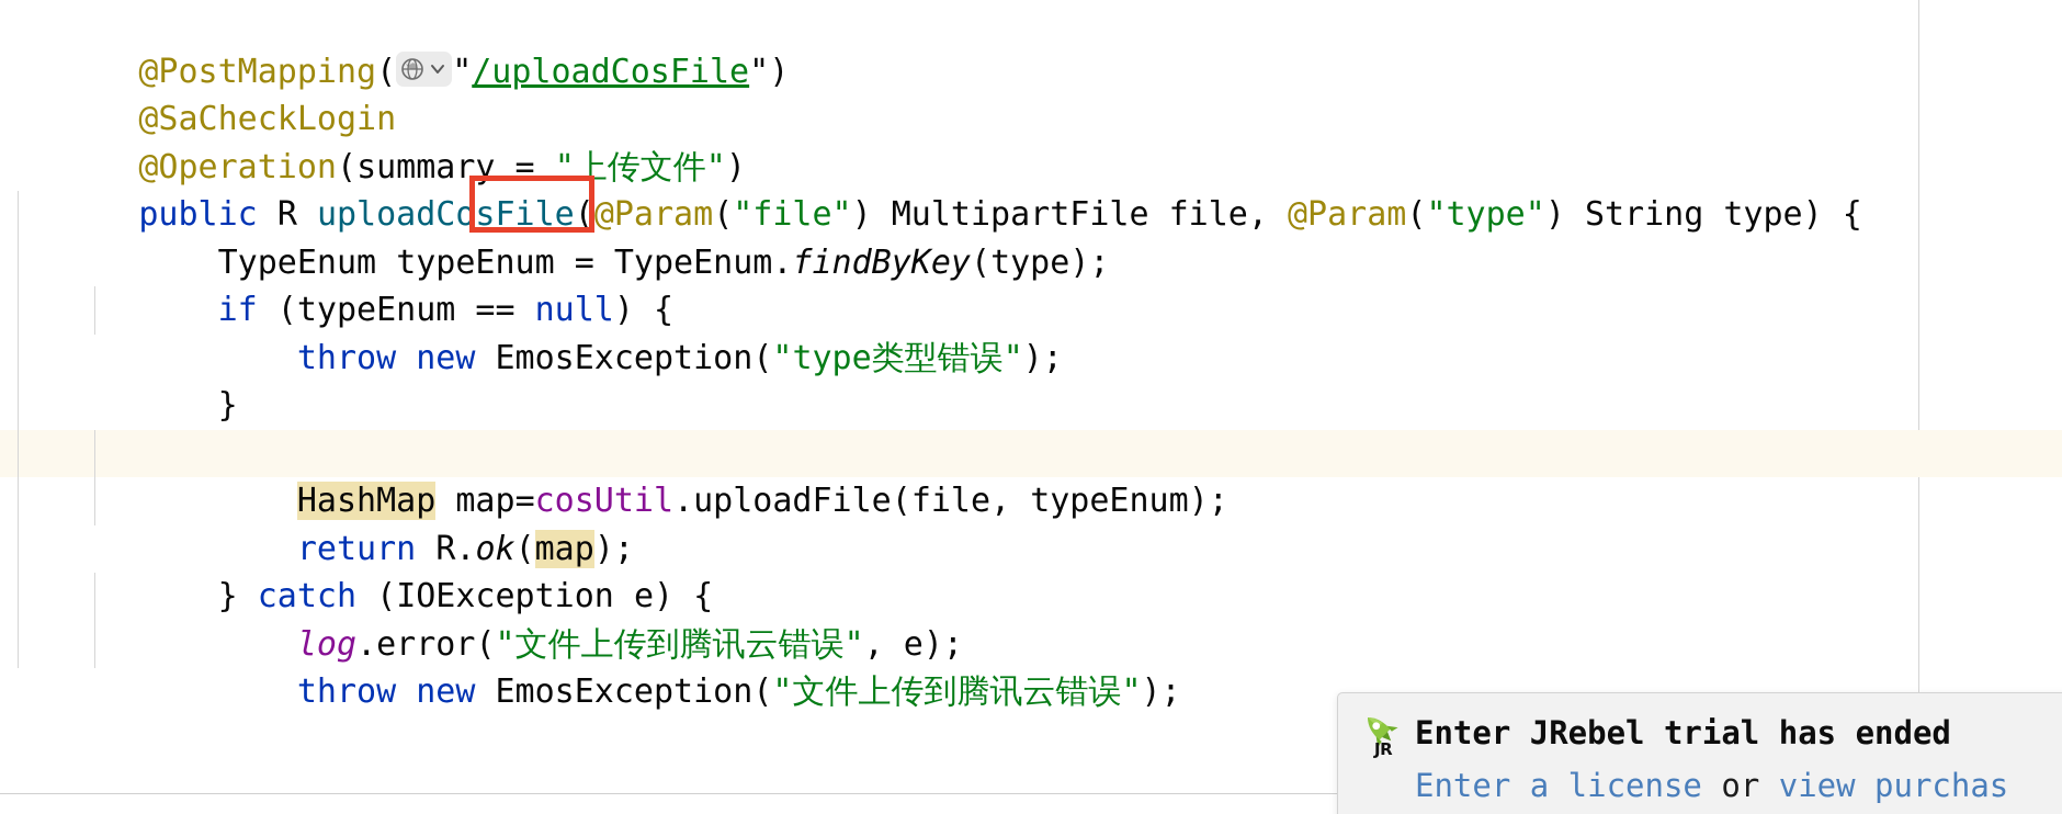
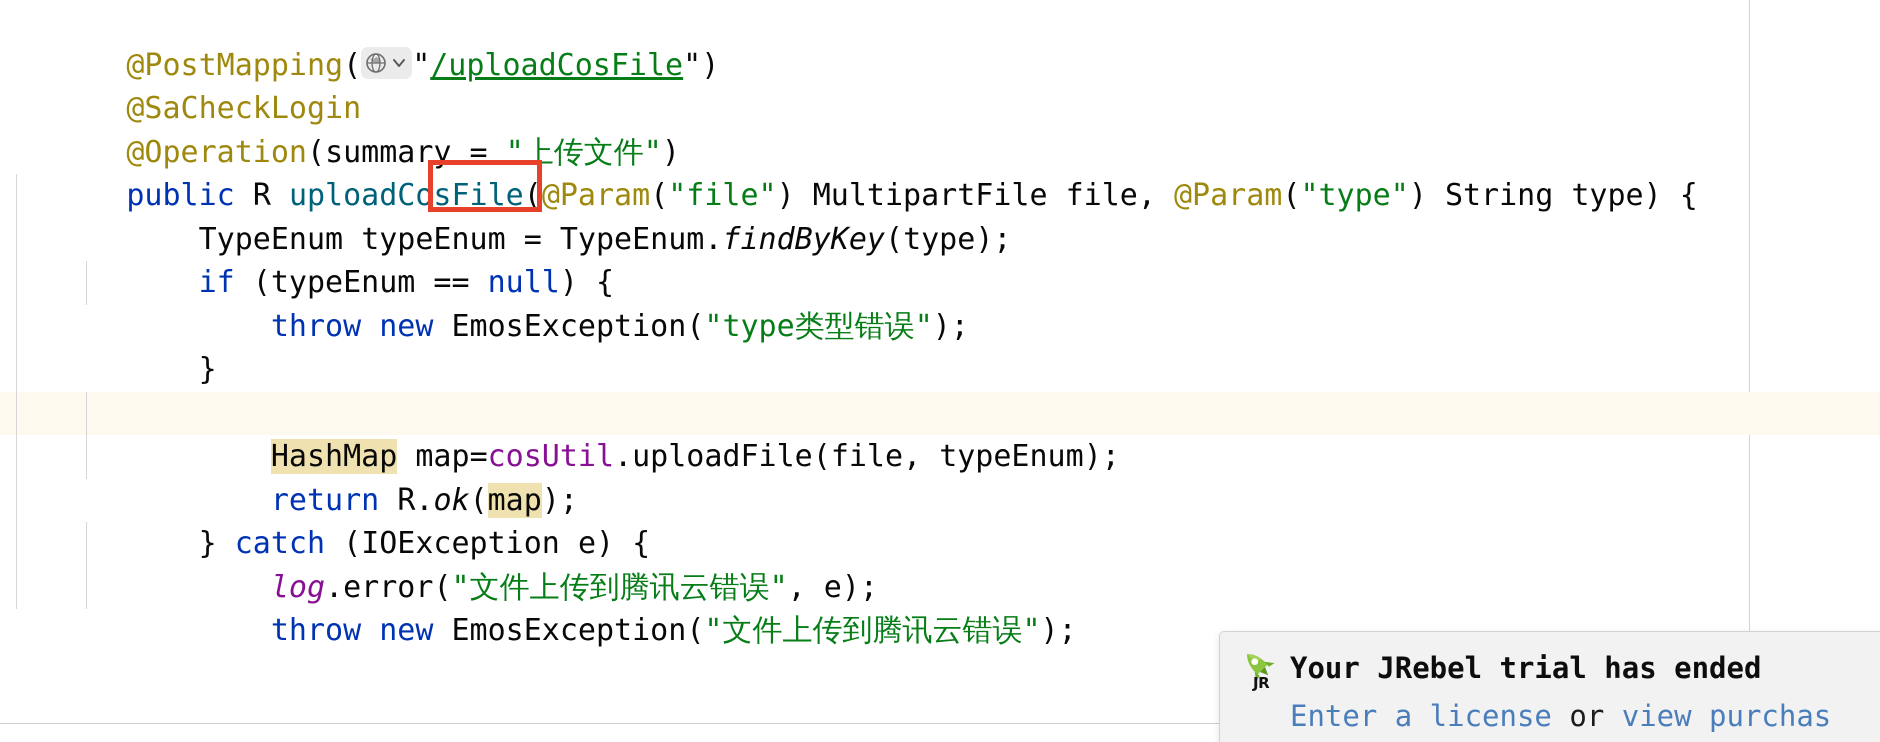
  @PostMapping( "/uploadCosFile")
  @SaCheckLogin
  @Operation(summary = "上传文件")
  public R uploadCosFile(@Param("file") MultipartFile file, @Param("type") String type) {
  TypeEnum typeEnum = TypeEnum.findByKey(type);
  if (typeEnum == null) {
  throw new EmosException("type类型错误");
  }
  HashMap map=cosUtil.uploadFile(file, typeEnum);
  return R.ok(map);
  } catch (IOException e) {
  log.error("文件上传到腾讯云错误", e);
  throw new EmosException("文件上传到腾讯云错误");
  JR
- Enter JRebel trial has ended
+ Your JRebel trial has ended
  Enter a license or view purchas
